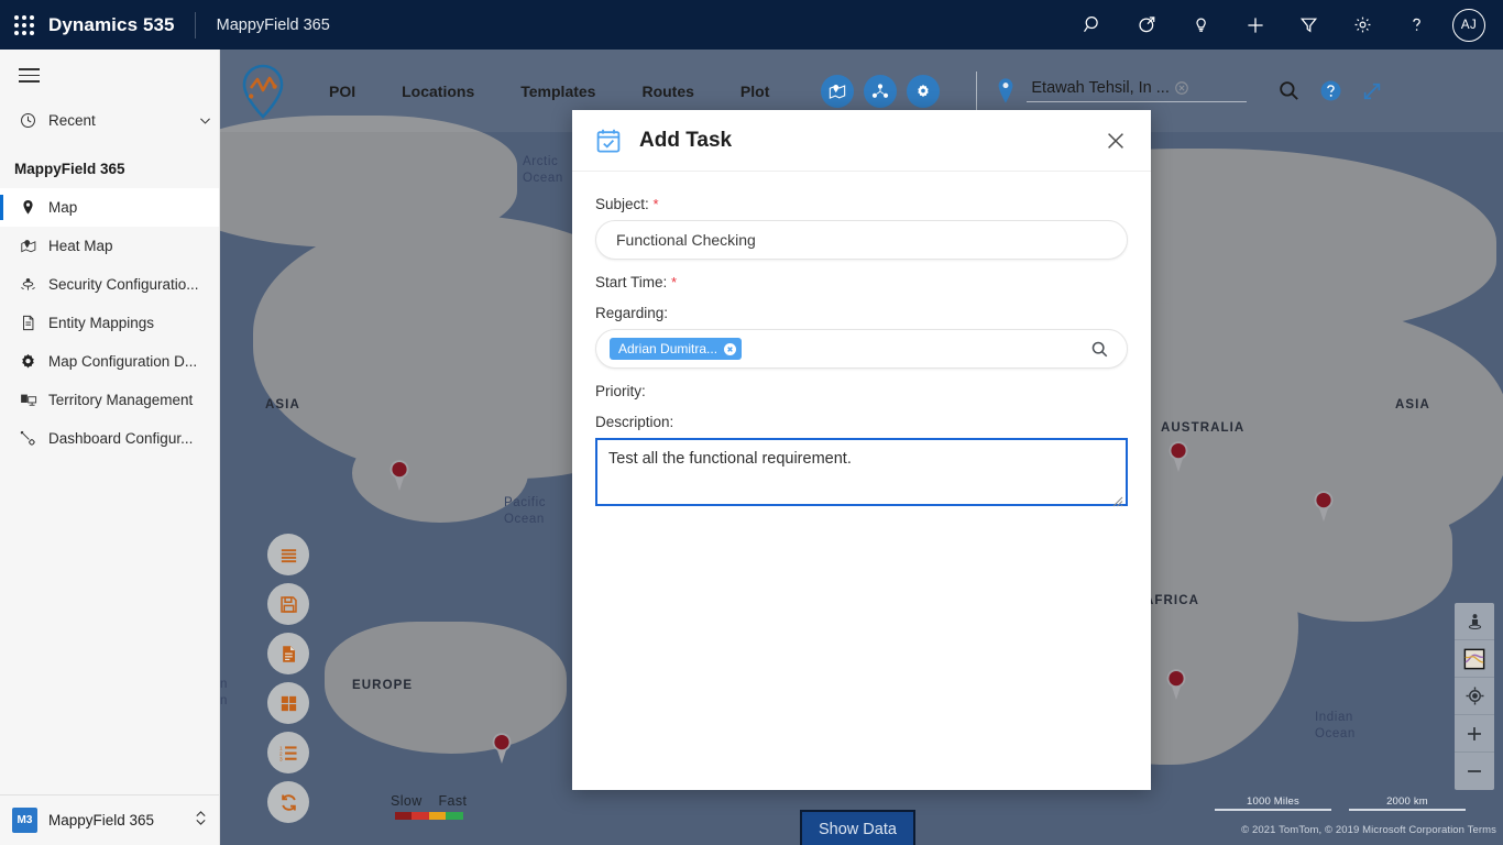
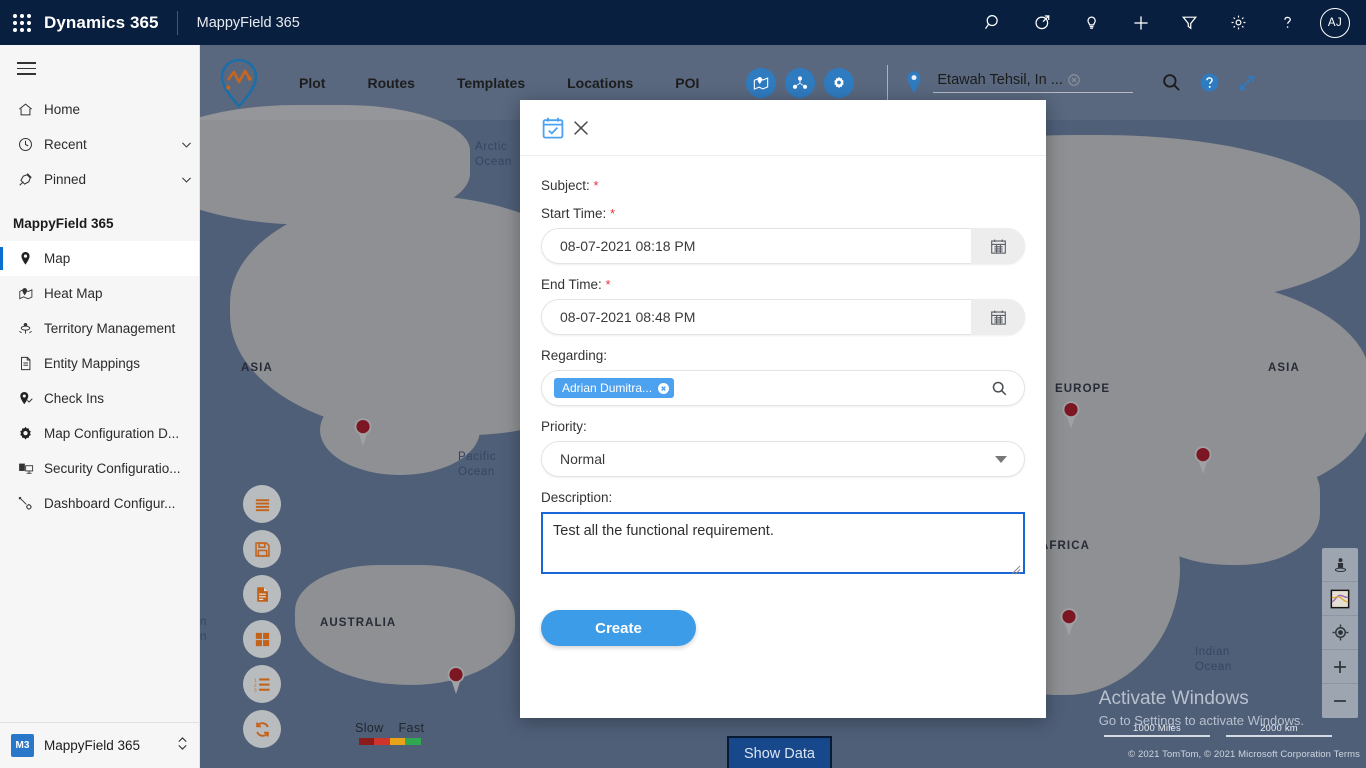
- Dynamics 535
+ Dynamics 365
  MappyField 365
  AJ
+ Home
  Recent
+ Pinned
  MappyField 365
  Map
  Heat Map
- Security Configuratio...
+ Territory Management
  Entity Mappings
+ Check Ins
  Map Configuration D...
- Territory Management
+ Security Configuratio...
  Dashboard Configur...
  M3
  MappyField 365
  Arctic
  Ocean
  ASIA
- EUROPE
+ AUSTRALIA
  Pacific
  Ocean
- AUSTRALIA
+ EUROPE
  ASIA
  FRICA
  Indian
  Ocean
  n
  n
- POI
+ Plot
- Locations
+ Routes
  Templates
- Routes
+ Locations
- Plot
+ POI
  Etawah Tehsil, In ...
  Slow Fast
  Show Data
+ Activate Windows
+ Go to Settings to activate Windows.
  1000 Miles
  2000 km
- © 2021 TomTom, © 2019 Microsoft Corporation Terms
+ © 2021 TomTom, © 2021 Microsoft Corporation Terms
- Add Task
  Subject: *
- Functional Checking
  Start Time: *
+ 08-07-2021 08:18 PM
+ End Time: *
+ 08-07-2021 08:48 PM
  Regarding:
  Adrian Dumitra...
  Priority:
+ Normal
  Description:
  Test all the functional requirement.
+ Create
